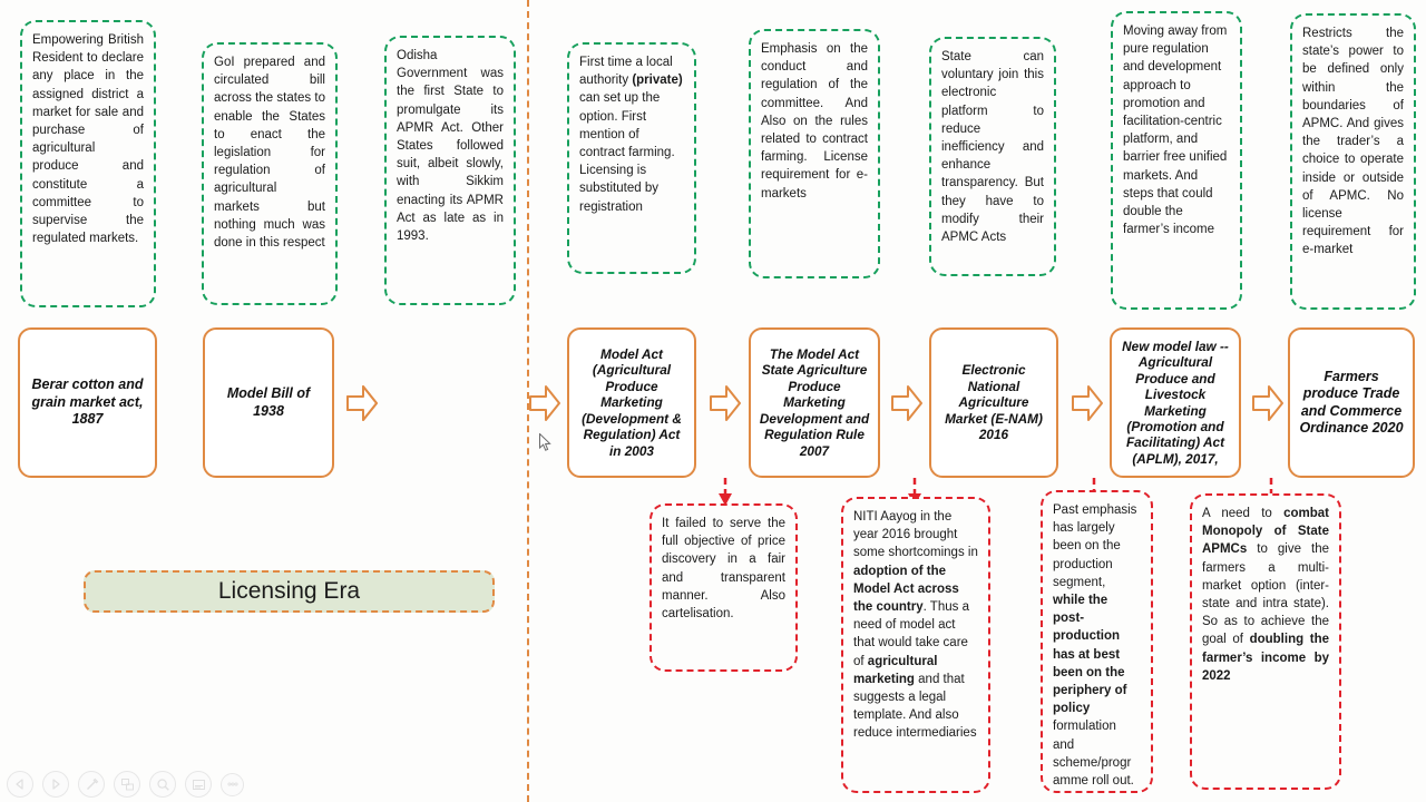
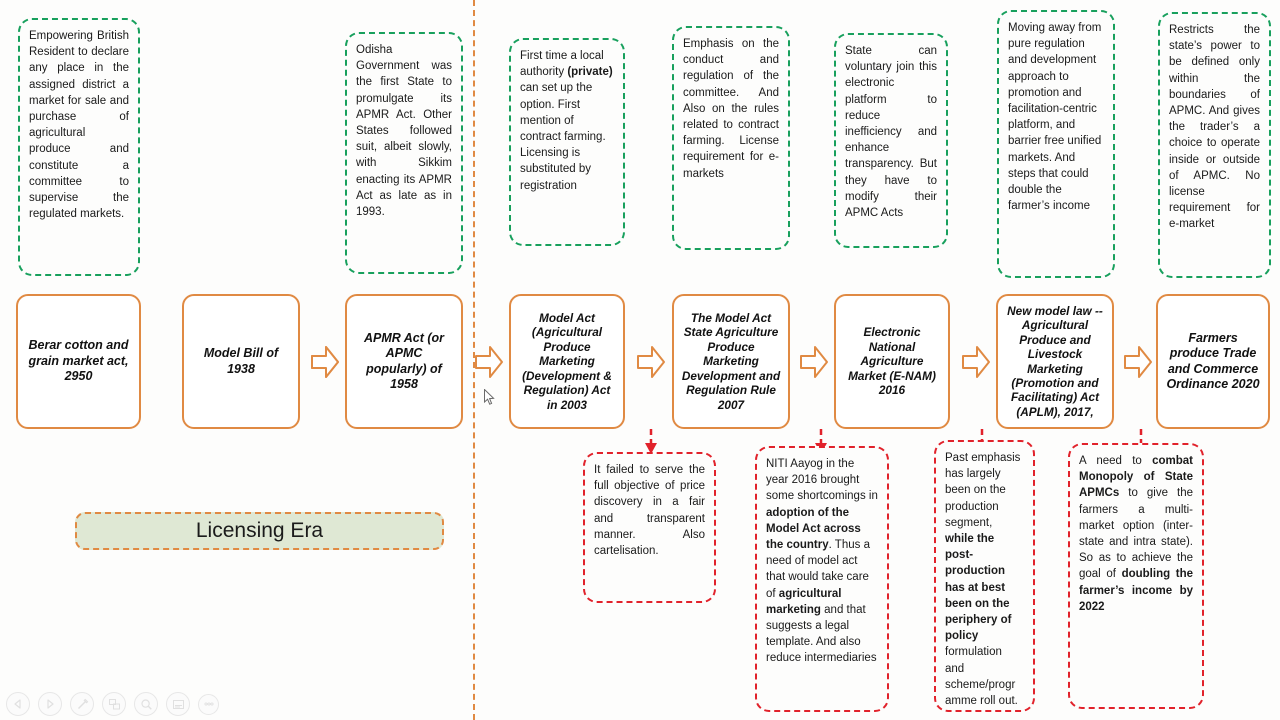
  Empowering British Resident to declare any place in the assigned district a market for sale and purchase of agricultural produce and constitute a committee to supervise the regulated markets.
- GoI prepared and circulated bill across the states to enable the States to enact the legislation for regulation of agricultural markets but nothing much was done in this respect
  Odisha Government was the first State to promulgate its APMR Act. Other States followed suit, albeit slowly, with Sikkim enacting its APMR Act as late as in 1993.
  First time a local authority (private) can set up the option. First mention of contract farming. Licensing is substituted by registration
  Emphasis on the conduct and regulation of the committee. And Also on the rules related to contract farming. License requirement for e-markets
  State can voluntary join this electronic platform to reduce inefficiency and enhance transparency. But they have to modify their APMC Acts
  Moving away from pure regulation and development approach to promotion and facilitation-centric platform, and barrier free unified markets. And steps that could double the farmer’s income
  Restricts the state’s power to be defined only within the boundaries of APMC. And gives the trader’s a choice to operate inside or outside of APMC. No license requirement for e-market
- Berar cotton and grain market act, 1887
+ Berar cotton and grain market act, 2950
  Model Bill of 1938
+ APMR Act (or APMC popularly) of 1958
  Model Act (Agricultural Produce Marketing (Development & Regulation) Act in 2003
  The Model Act State Agriculture Produce Marketing Development and Regulation Rule 2007
  Electronic National Agriculture Market (E-NAM) 2016
  New model law -- Agricultural Produce and Livestock Marketing (Promotion and Facilitating) Act (APLM), 2017,
  Farmers produce Trade and Commerce Ordinance 2020
  It failed to serve the full objective of price discovery in a fair and transparent manner. Also cartelisation.
  NITI Aayog in the year 2016 brought some shortcomings in adoption of the Model Act across the country. Thus a need of model act that would take care of agricultural marketing and that suggests a legal template. And also reduce intermediaries
  Past emphasis has largely been on the production segment, while the post-production has at best been on the periphery of policy formulation and scheme/progr amme roll out.
  A need to combat Monopoly of State APMCs to give the farmers a multi-market option (inter-state and intra state). So as to achieve the goal of doubling the farmer’s income by 2022
  Licensing Era
